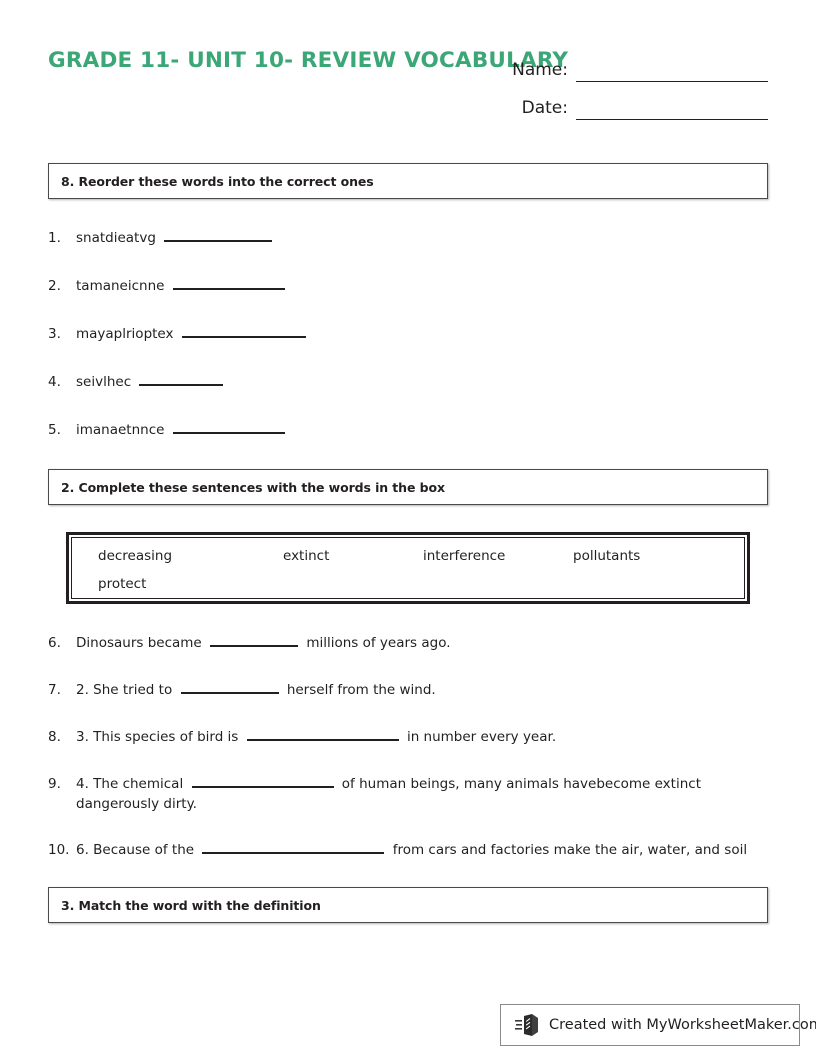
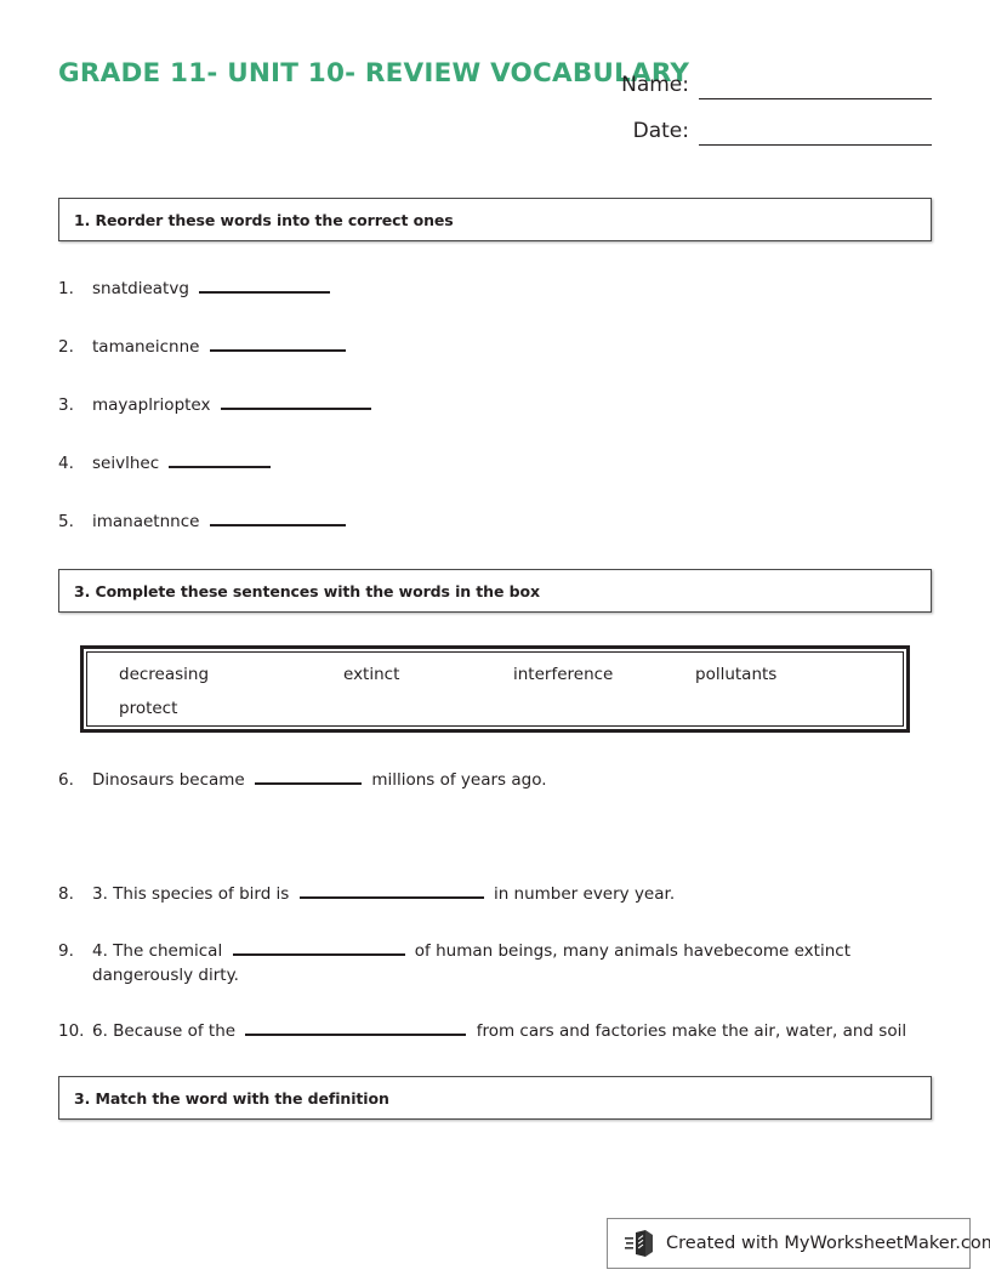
  GRADE 11- UNIT 10- REVIEW VOCABULARY
  Name:
  Date:
- 8. Reorder these words into the correct ones
+ 1. Reorder these words into the correct ones
  1.
  snatdieatvg
  2.
  tamaneicnne
  3.
  mayaplrioptex
  4.
  seivlhec
  5.
  imanaetnnce
- 2. Complete these sentences with the words in the box
+ 3. Complete these sentences with the words in the box
  decreasing
  extinct
  interference
  pollutants
  protect
  6.
  Dinosaurs became millions of years ago.
- 7.
- 2. She tried to herself from the wind.
  8.
  3. This species of bird is in number every year.
  9.
  4. The chemical of human beings, many animals havebecome extinct
  dangerously dirty.
  10.
  6. Because of the from cars and factories make the air, water, and soil
  3. Match the word with the definition
  Created with MyWorksheetMaker.co
